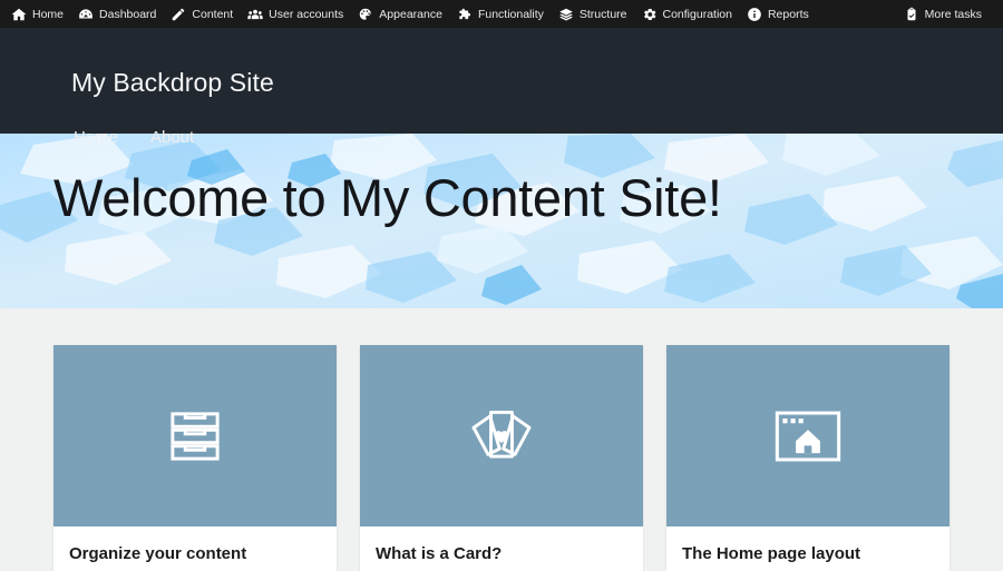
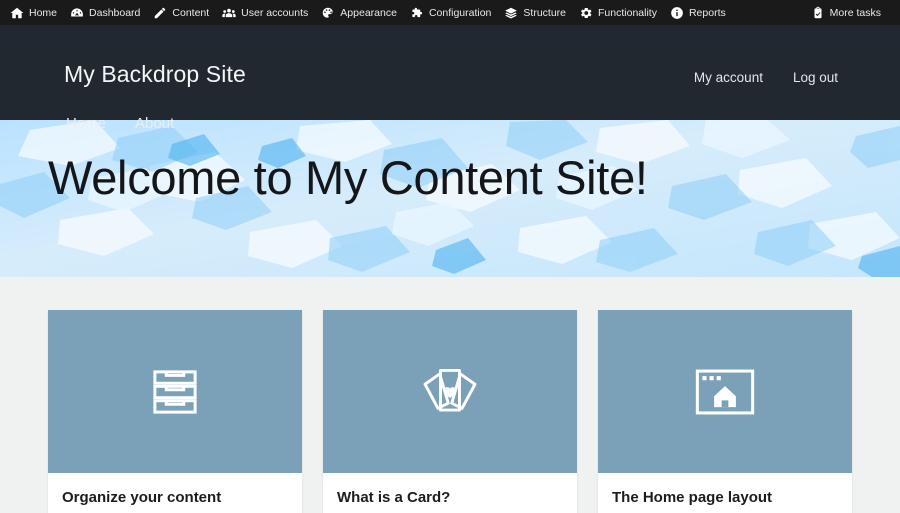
  Home
  Dashboard
  Content
  User accounts
  Appearance
- Functionality
+ Configuration
  Structure
- Configuration
+ Functionality
  Reports
  More tasks
  My Backdrop Site
+ My account
+ Log out
  Home
  About
  Welcome to My Content Site!
  Organize your content
  What is a Card?
  The Home page layout
